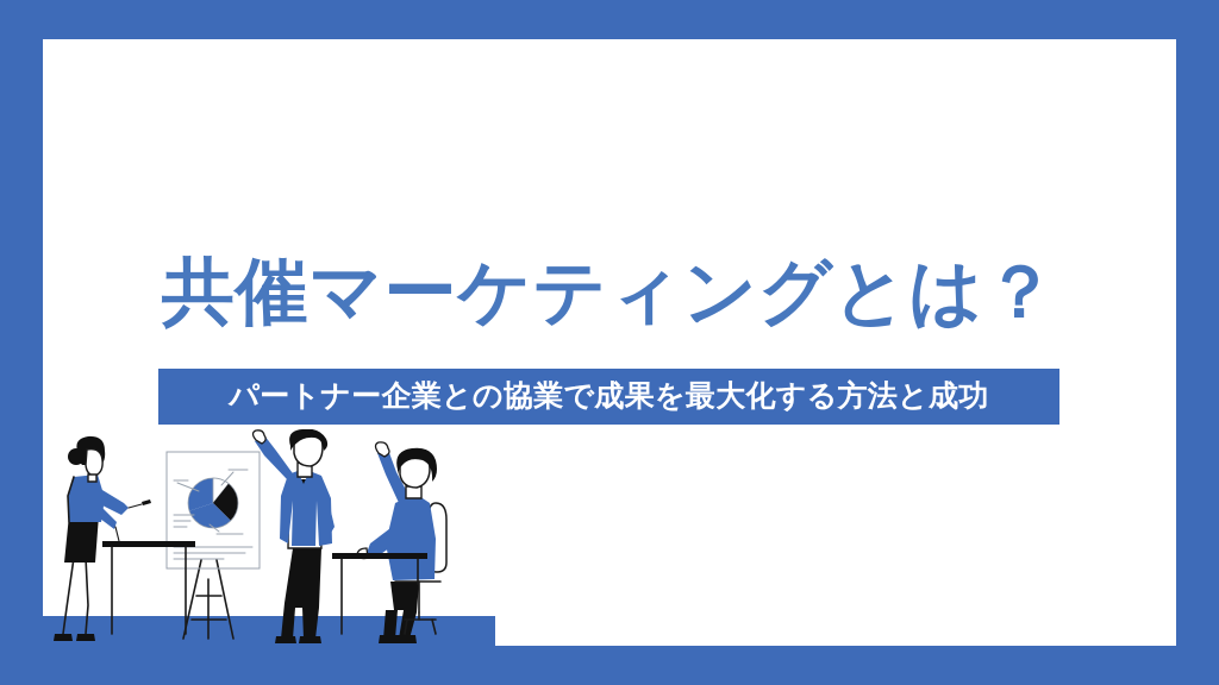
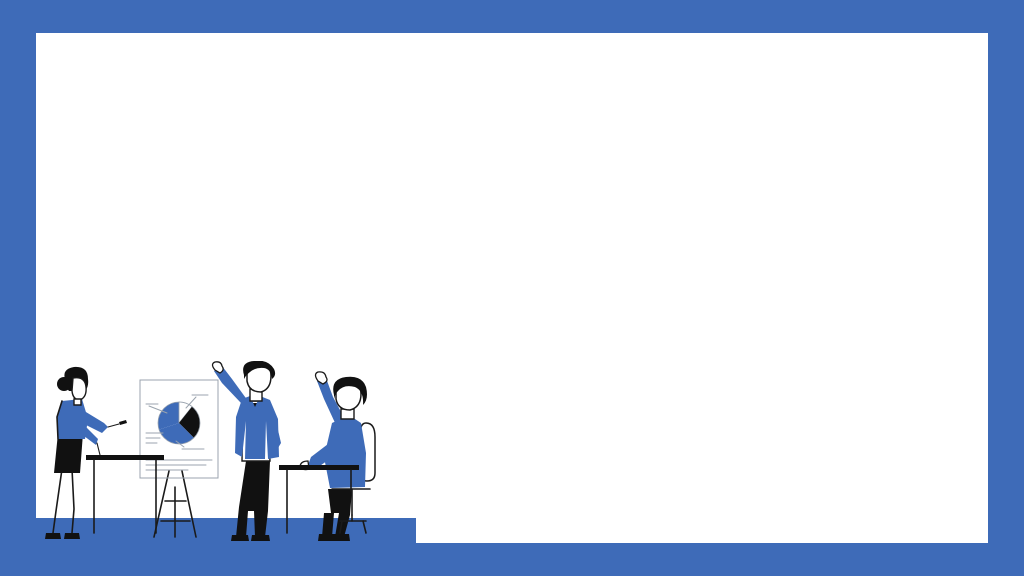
- 共催マーケティングとは？
- パートナー企業との協業で成果を最大化する方法と成功
